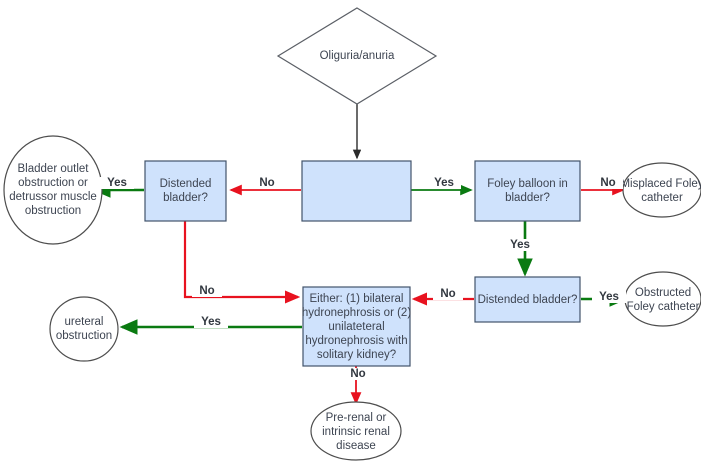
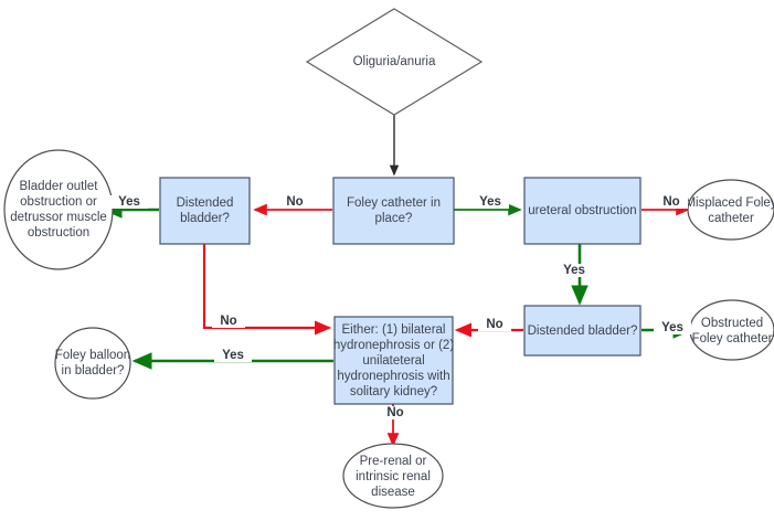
  Oliguria/anuria
+ Foley catheter in place?
  Distended bladder?
- Foley balloon in bladder?
+ ureteral obstruction
  Distended bladder?
  Either: (1) bilateral hydronephrosis or (2) unilateteral hydronephrosis with solitary kidney?
  Bladder outlet obstruction or detrussor muscle obstruction
  Misplaced Fole catheter
  Obstructed Foley catheter
- ureteral obstruction
+ Foley balloon in bladder?
  Pre-renal or intrinsic renal disease
  No
  Yes
  No
  Yes
  No
  Yes
  Yes
  No
  Yes
  No
